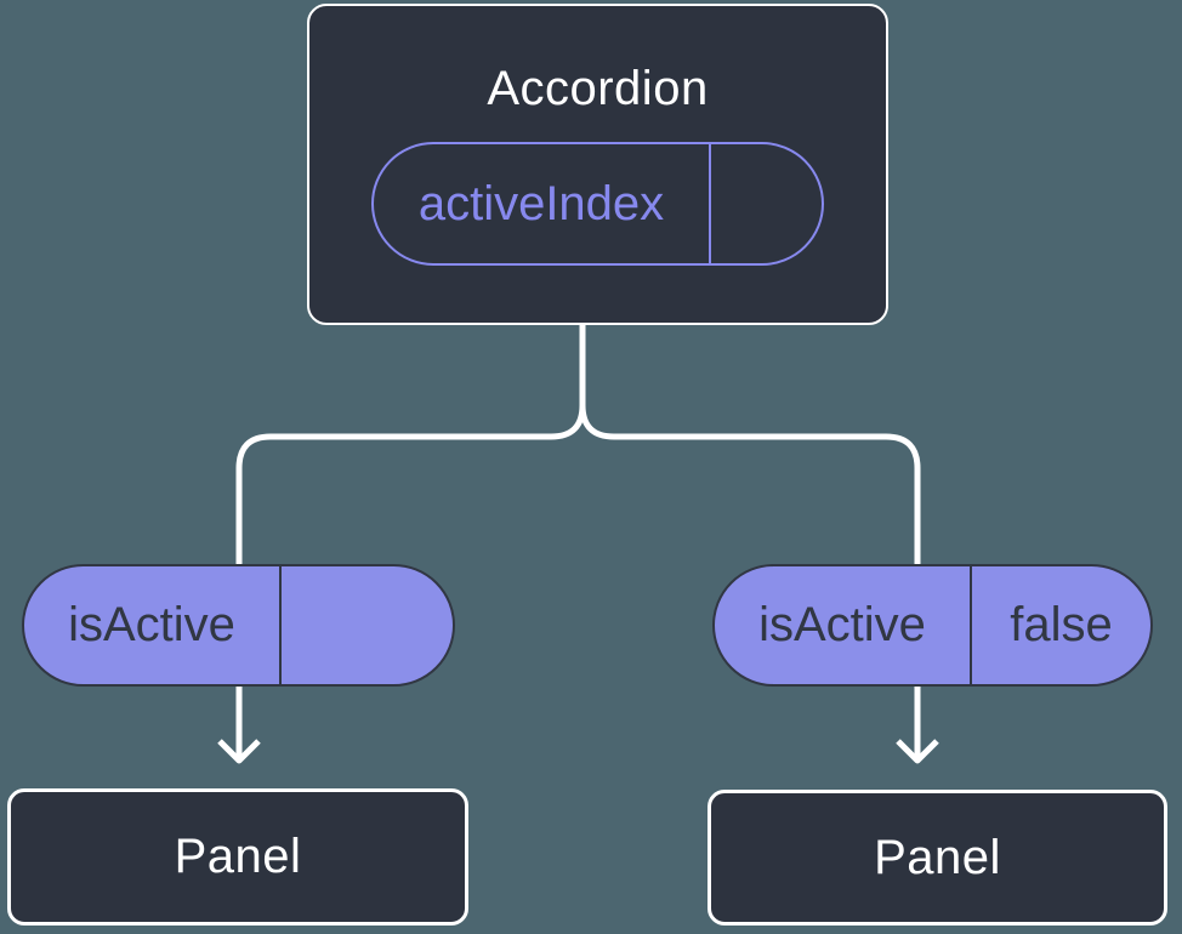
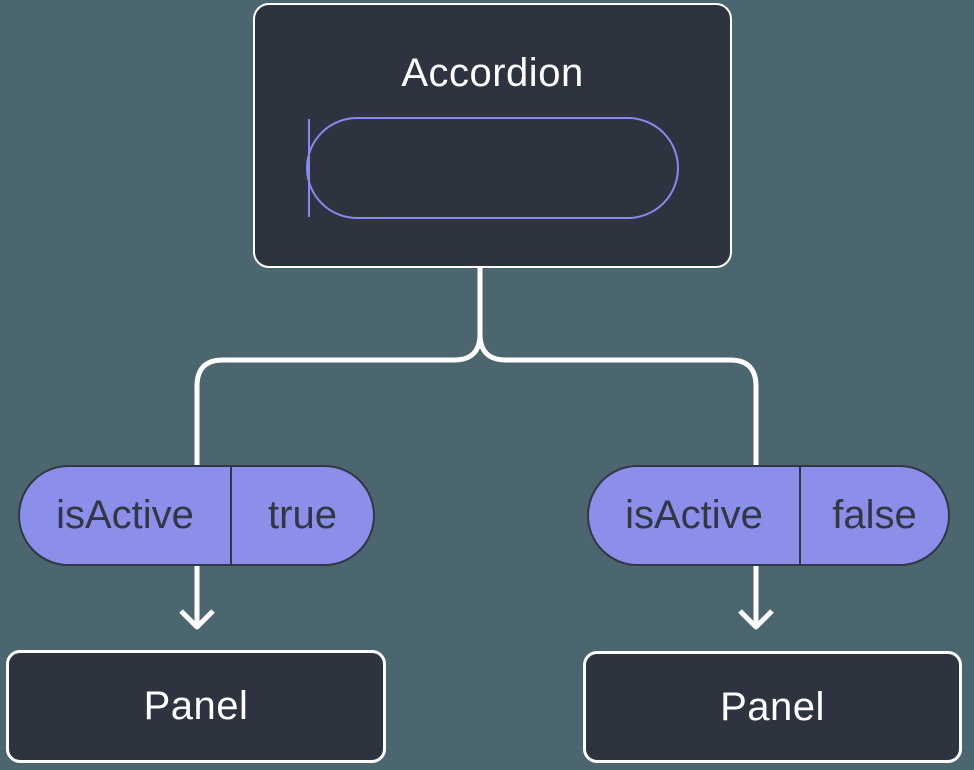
  Accordion
- activeIndex
  isActive
+ true
  isActive
  false
  Panel
  Panel
